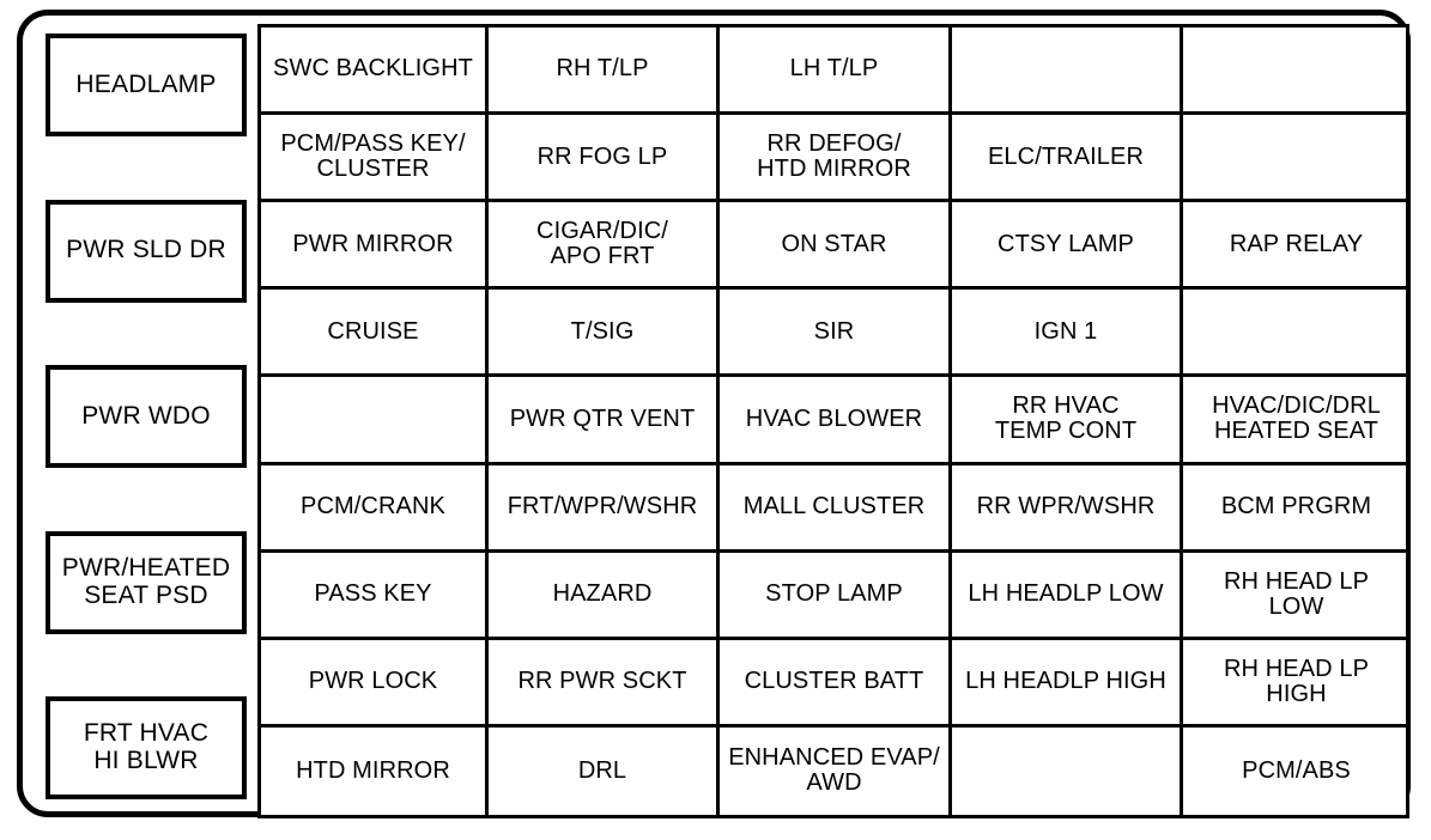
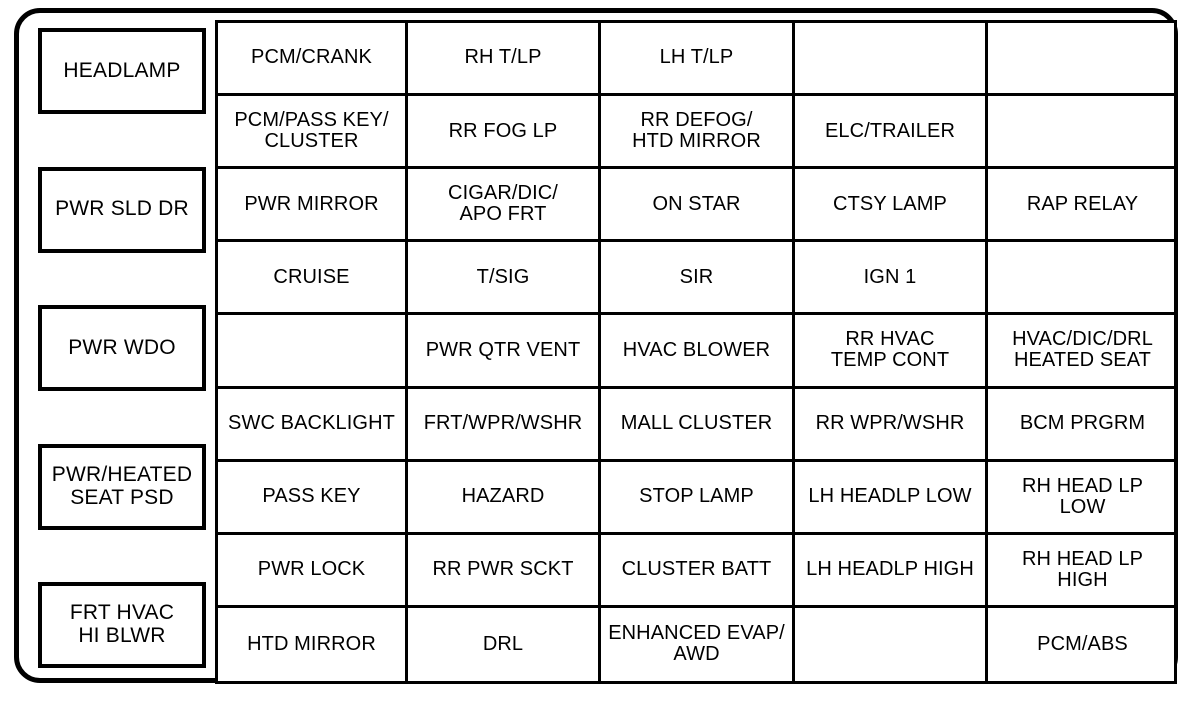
  HEADLAMP
  PWR SLD DR
  PWR WDO
  PWR/HEATED
  SEAT PSD
  FRT HVAC
  HI BLWR
- SWC BACKLIGHT
+ PCM/CRANK
  RH T/LP
  LH T/LP
  PCM/PASS KEY/
  CLUSTER
  RR FOG LP
  RR DEFOG/
  HTD MIRROR
  ELC/TRAILER
  PWR MIRROR
  CIGAR/DIC/
  APO FRT
  ON STAR
  CTSY LAMP
  RAP RELAY
  CRUISE
  T/SIG
  SIR
  IGN 1
  PWR QTR VENT
  HVAC BLOWER
  RR HVAC
  TEMP CONT
  HVAC/DIC/DRL
  HEATED SEAT
- PCM/CRANK
+ SWC BACKLIGHT
  FRT/WPR/WSHR
  MALL CLUSTER
  RR WPR/WSHR
  BCM PRGRM
  PASS KEY
  HAZARD
  STOP LAMP
  LH HEADLP LOW
  RH HEAD LP
  LOW
  PWR LOCK
  RR PWR SCKT
  CLUSTER BATT
  LH HEADLP HIGH
  RH HEAD LP
  HIGH
  HTD MIRROR
  DRL
  ENHANCED EVAP/
  AWD
  PCM/ABS
